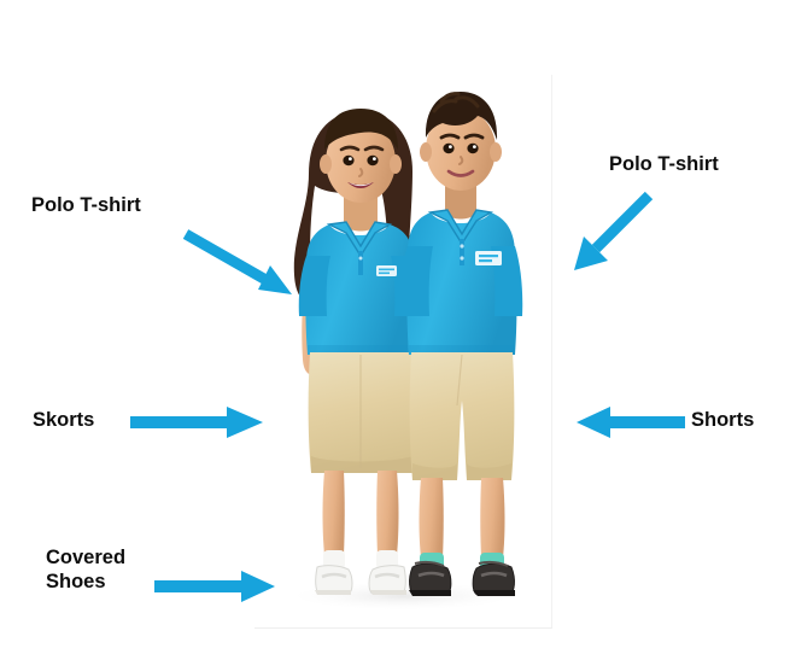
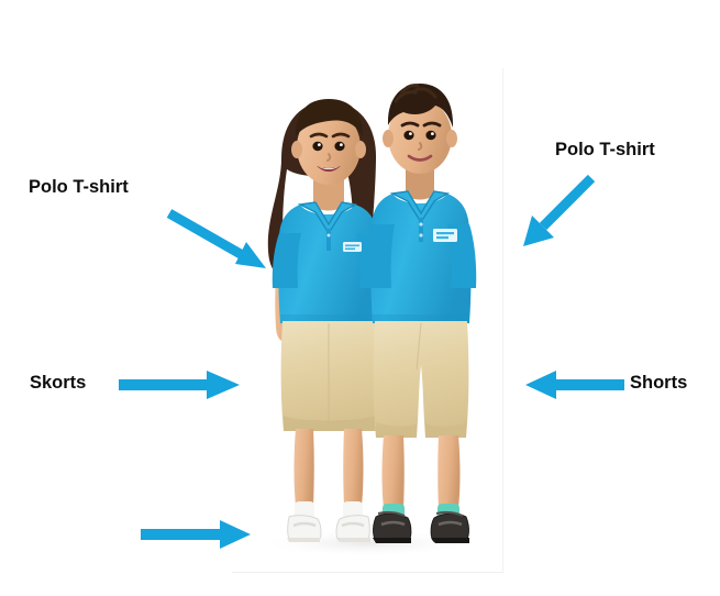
  Polo T-shirt
  Polo T-shirt
  Skorts
  Shorts
- Covered
- Shoes
